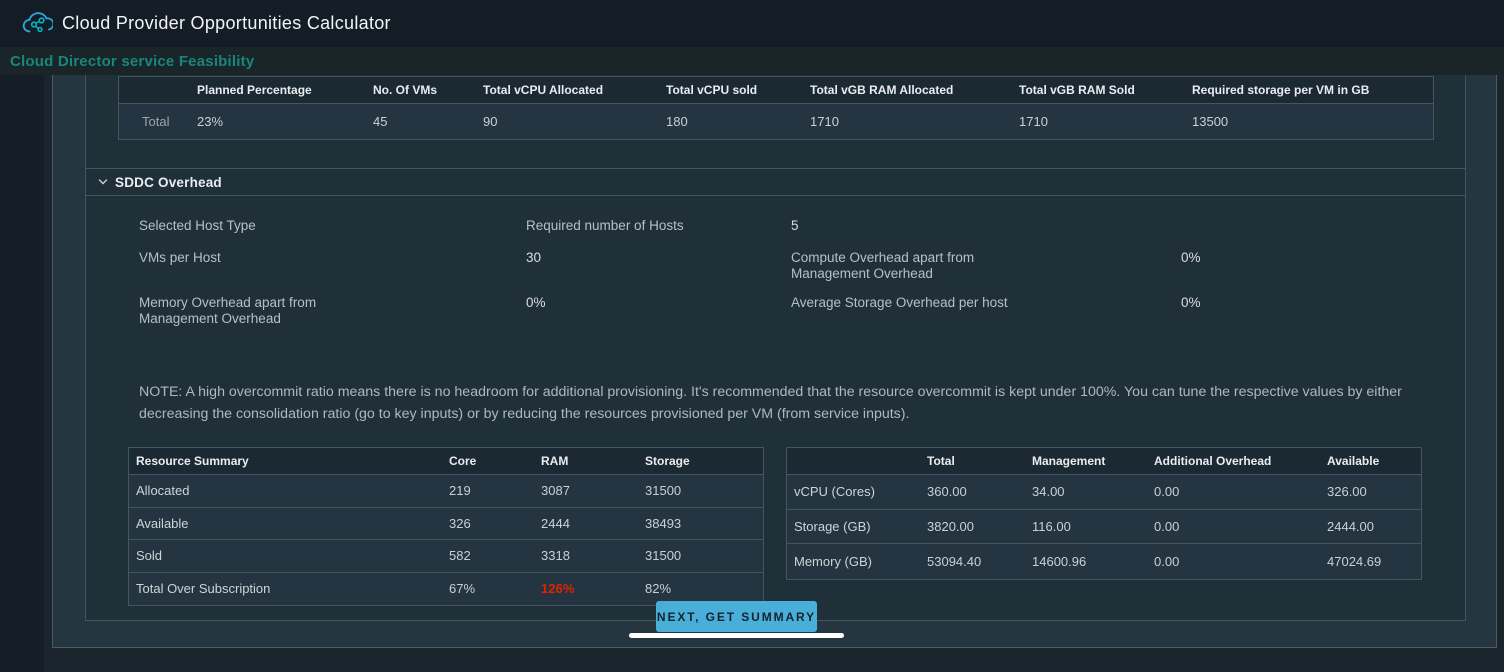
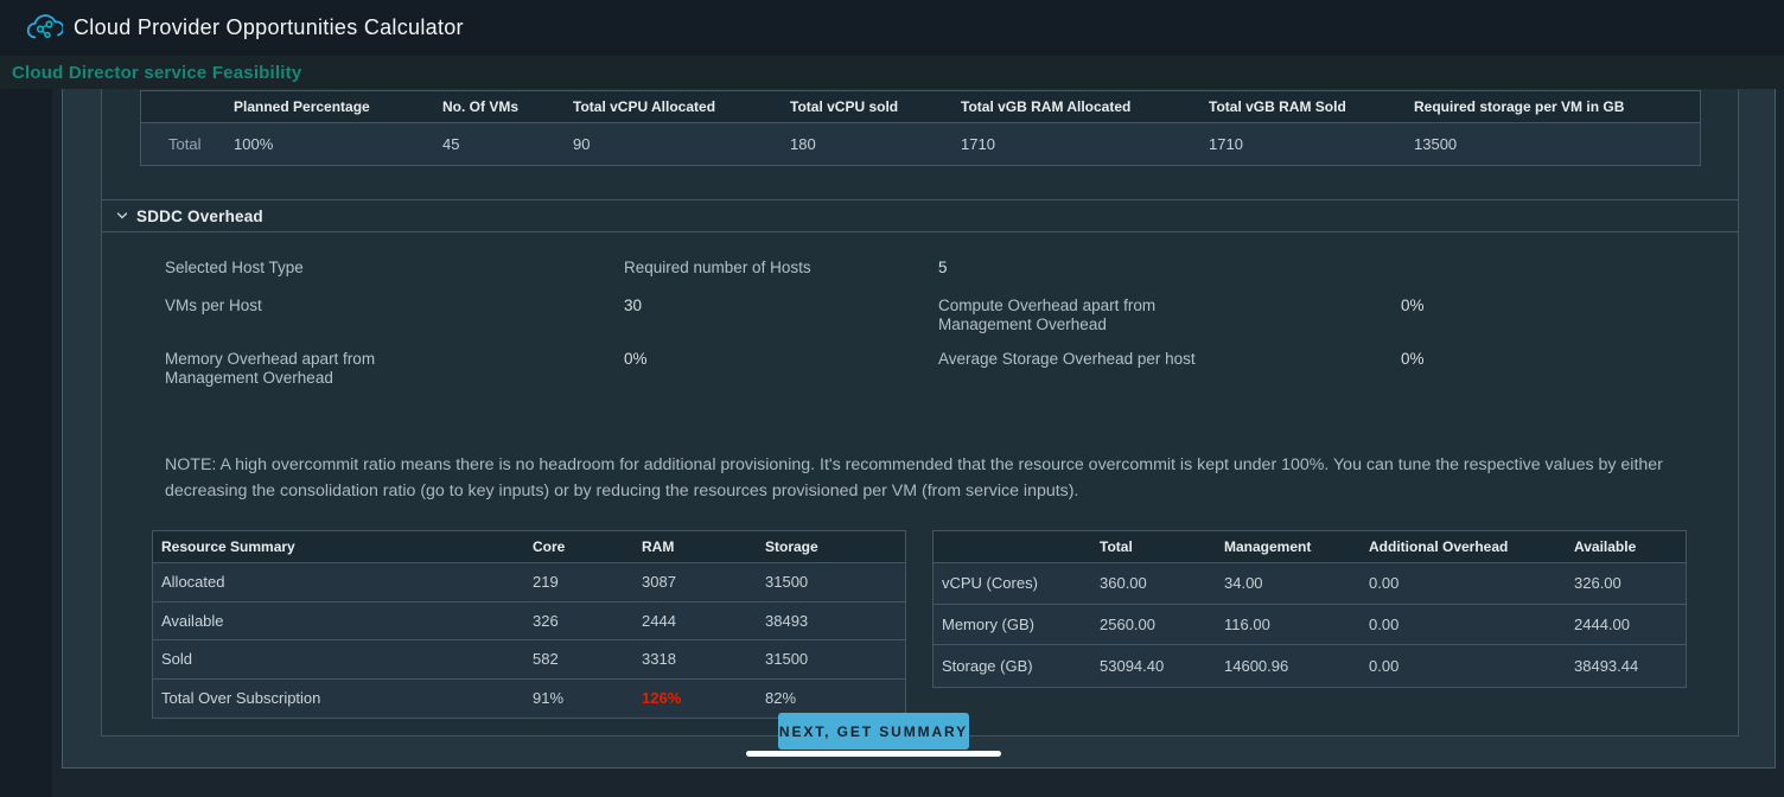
  Cloud Provider Opportunities Calculator
  Cloud Director service Feasibility
  NEXT, GET SUMMARY
  Planned Percentage
  No. Of VMs
  Total vCPU Allocated
  Total vCPU sold
  Total vGB RAM Allocated
  Total vGB RAM Sold
  Required storage per VM in GB
  Total
- 23%
+ 100%
  45
  90
  180
  1710
  1710
  13500
  SDDC Overhead
  Selected Host Type
  Required number of Hosts
  5
  VMs per Host
  30
  Compute Overhead apart from Management Overhead
  0%
  Memory Overhead apart from Management Overhead
  0%
  Average Storage Overhead per host
  0%
  NOTE: A high overcommit ratio means there is no headroom for additional provisioning. It's recommended that the resource overcommit is kept under 100%. You can tune the respective values by either decreasing the consolidation ratio (go to key inputs) or by reducing the resources provisioned per VM (from service inputs).
  Resource Summary
  Core
  RAM
  Storage
  Allocated
  219
  3087
  31500
  Available
  326
  2444
  38493
  Sold
  582
  3318
  31500
  Total Over Subscription
- 67%
+ 91%
  126%
  82%
  Total
  Management
  Additional Overhead
  Available
  vCPU (Cores)
  360.00
  34.00
  0.00
  326.00
- Storage (GB)
+ Memory (GB)
- 3820.00
+ 2560.00
  116.00
  0.00
  2444.00
- Memory (GB)
+ Storage (GB)
  53094.40
  14600.96
  0.00
- 47024.69
+ 38493.44
